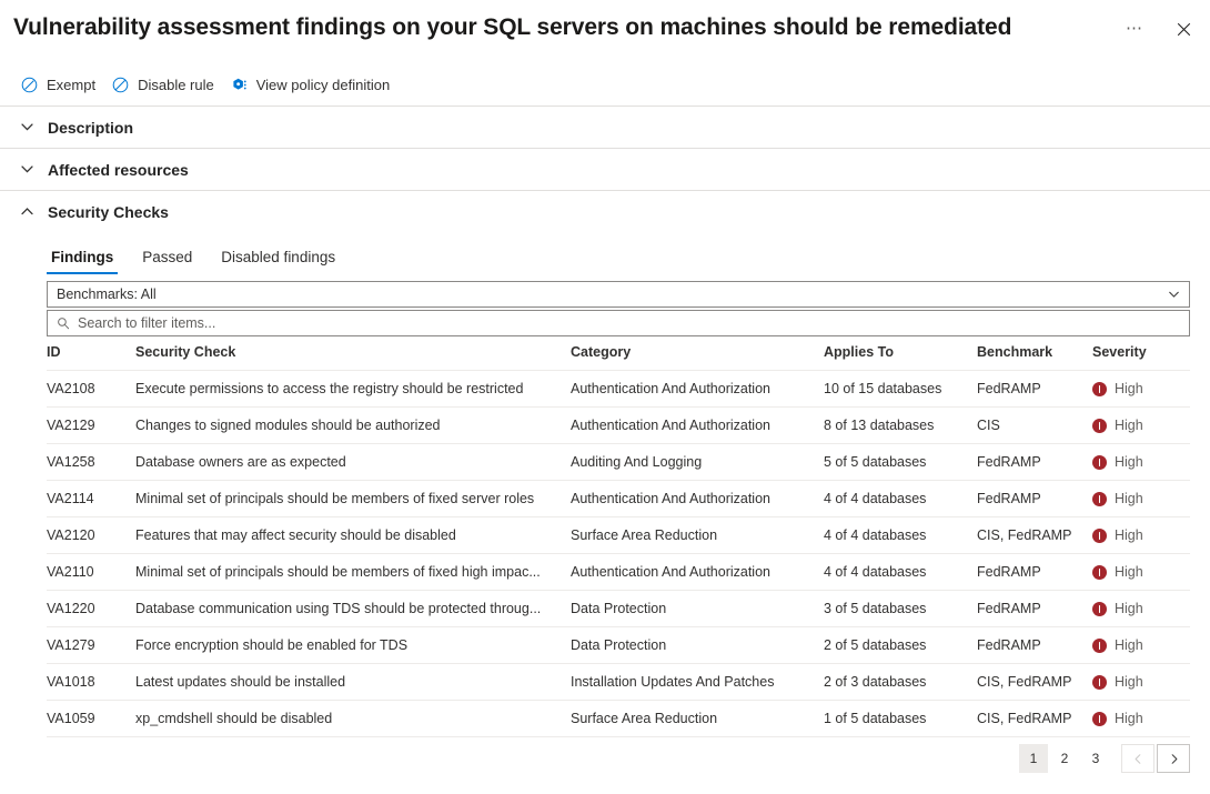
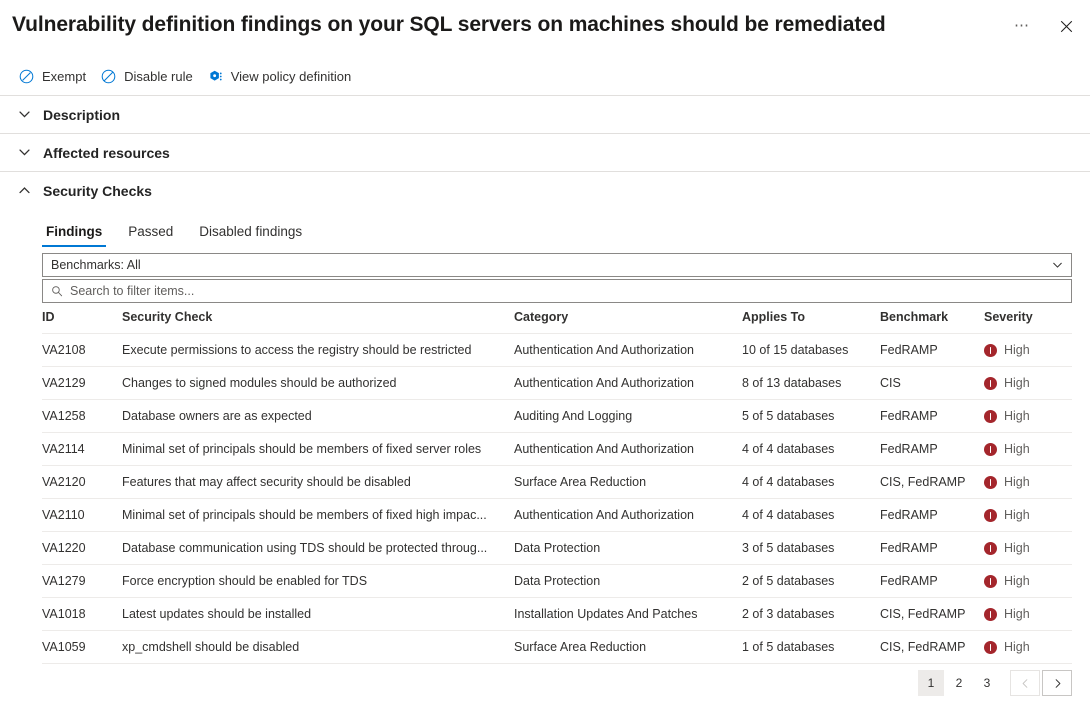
- Vulnerability assessment findings on your SQL servers on machines should be remediated
+ Vulnerability definition findings on your SQL servers on machines should be remediated
  ⋯
  Exempt
  Disable rule
  View policy definition
  Description
  Affected resources
  Security Checks
  Findings
  Passed
  Disabled findings
  Benchmarks: All
  Search to filter items...
  ID	Security Check	Category	Applies To	Benchmark	Severity
  VA2108	Execute permissions to access the registry should be restricted	Authentication And Authorization	10 of 15 databases	FedRAMP	High
  VA2129	Changes to signed modules should be authorized	Authentication And Authorization	8 of 13 databases	CIS	High
  VA1258	Database owners are as expected	Auditing And Logging	5 of 5 databases	FedRAMP	High
  VA2114	Minimal set of principals should be members of fixed server roles	Authentication And Authorization	4 of 4 databases	FedRAMP	High
  VA2120	Features that may affect security should be disabled	Surface Area Reduction	4 of 4 databases	CIS, FedRAMP	High
  VA2110	Minimal set of principals should be members of fixed high impac...	Authentication And Authorization	4 of 4 databases	FedRAMP	High
  VA1220	Database communication using TDS should be protected throug...	Data Protection	3 of 5 databases	FedRAMP	High
  VA1279	Force encryption should be enabled for TDS	Data Protection	2 of 5 databases	FedRAMP	High
  VA1018	Latest updates should be installed	Installation Updates And Patches	2 of 3 databases	CIS, FedRAMP	High
  VA1059	xp_cmdshell should be disabled	Surface Area Reduction	1 of 5 databases	CIS, FedRAMP	High
  1
  2
  3
